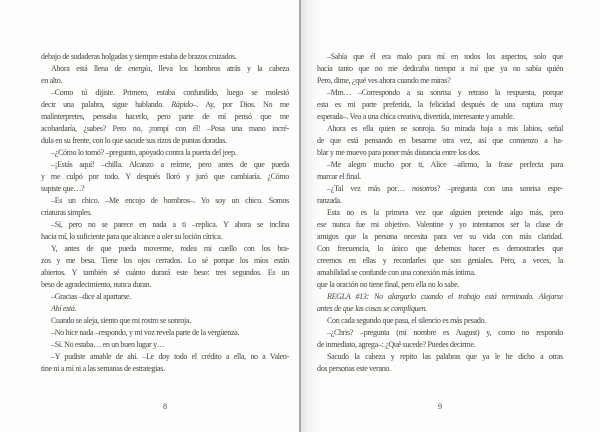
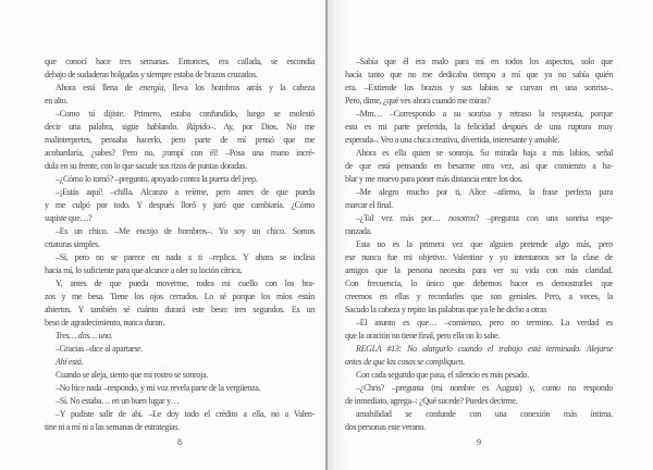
+ que conocí hace tres semanas. Entonces, era callada, se escondía
  debajo de sudaderas holgadas y siempre estaba de brazos cruzados.
  Ahora está llena de energía, lleva los hombros atrás y la cabeza
  en alto.
  –Como tú dijiste. Primero, estaba confundido, luego se molestó
  decir una palabra, sigue hablando. Rápido–. Ay, por Dios. No me
  malinterpretes, pensaba hacerlo, pero parte de mí pensó que me
  acobardaría, ¿sabes? Pero no, ¡rompí con él! –Posa una mano incré-
  dula en su frente, con lo que sacude sus rizos de puntas doradas.
  –¿Cómo lo tomó? –pregunto, apoyado contra la puerta del jeep.
  –¡Estás aquí! –chilla. Alcanzo a reírme, pero antes de que pueda
  y me culpó por todo. Y después lloró y juró que cambiaría. ¿Cómo
  supiste que…?
  –Es un chico. –Me encojo de hombros–. Yo soy un chico. Somos
  criaturas simples.
  –Sí, pero no se parece en nada a ti –replica. Y ahora se inclina
  hacia mí, lo suficiente para que alcance a oler su loción cítrica.
  Y, antes de que pueda moverme, rodea mi cuello con los bra-
  zos y me besa. Tiene los ojos cerrados. Lo sé porque los míos están
  abiertos. Y también sé cuánto durará este beso: tres segundos. Es un
  beso de agradecimiento, nunca duran.
+ Tres… dos… uno.
  –Gracias –dice al apartarse.
  Ahí está.
  Cuando se aleja, siento que mi rostro se sonroja.
  –No hice nada –respondo, y mi voz revela parte de la vergüenza.
  –Sí. No estaba… en un buen lugar y…
- –Y pudiste amable de ahí. –Le doy todo el crédito a ella, no a Valen-
+ –Y pudiste salir de ahí. –Le doy todo el crédito a ella, no a Valen-
  tine ni a mí ni a las semanas de estrategias.
  8
  –Sabía que él era malo para mí en todos los aspectos, solo que
  hacía tanto que no me dedicaba tiempo a mí que ya no sabía quién
+ era. –Extiende los brazos y sus labios se curvan en una sonrisa–.
  Pero, dime, ¿qué ves ahora cuando me miras?
  –Mm… –Correspondo a su sonrisa y retraso la respuesta, porque
  esta es mi parte preferida, la felicidad después de una ruptura muy
  esperada–. Veo a una chica creativa, divertida, interesante y amable.
  Ahora es ella quien se sonroja. Su mirada baja a mis labios, señal
  de que está pensando en besarme otra vez, así que comienzo a ha-
  blar y me muevo para poner más distancia entre los dos.
  –Me alegro mucho por ti, Alice –afirmo, la frase perfecta para
  marcar el final.
  –¿Tal vez más por… nosotros? –pregunta con una sonrisa espe-
  ranzada.
  Esta no es la primera vez que alguien pretende algo más, pero
  ese nunca fue mi objetivo. Valentine y yo intentamos ser la clase de
  amigos que la persona necesita para ver su vida con más claridad.
  Con frecuencia, lo único que debemos hacer es demostrarles que
  creemos en ellas y recordarles que son geniales. Pero, a veces, la
- amabilidad se confunde con una conexión más íntima.
+ Sacudo la cabeza y repito las palabras que ya le he dicho a otras
+ –El asunto es que… –comienzo, pero no termino. La verdad es
  que la oración no tiene final, pero ella no lo sabe.
  REGLA #13: No alargarlo cuando el trabajo está terminado. Alejarse
  antes de que las cosas se compliquen.
  Con cada segundo que pasa, el silencio es más pesado.
  –¿Chris? –pregunta (mi nombre es August) y, como no respondo
  de inmediato, agrega–: ¿Qué sucede? Puedes decirme.
- Sacudo la cabeza y repito las palabras que ya le he dicho a otras
+ amabilidad se confunde con una conexión más íntima.
  dos personas este verano.
  9
